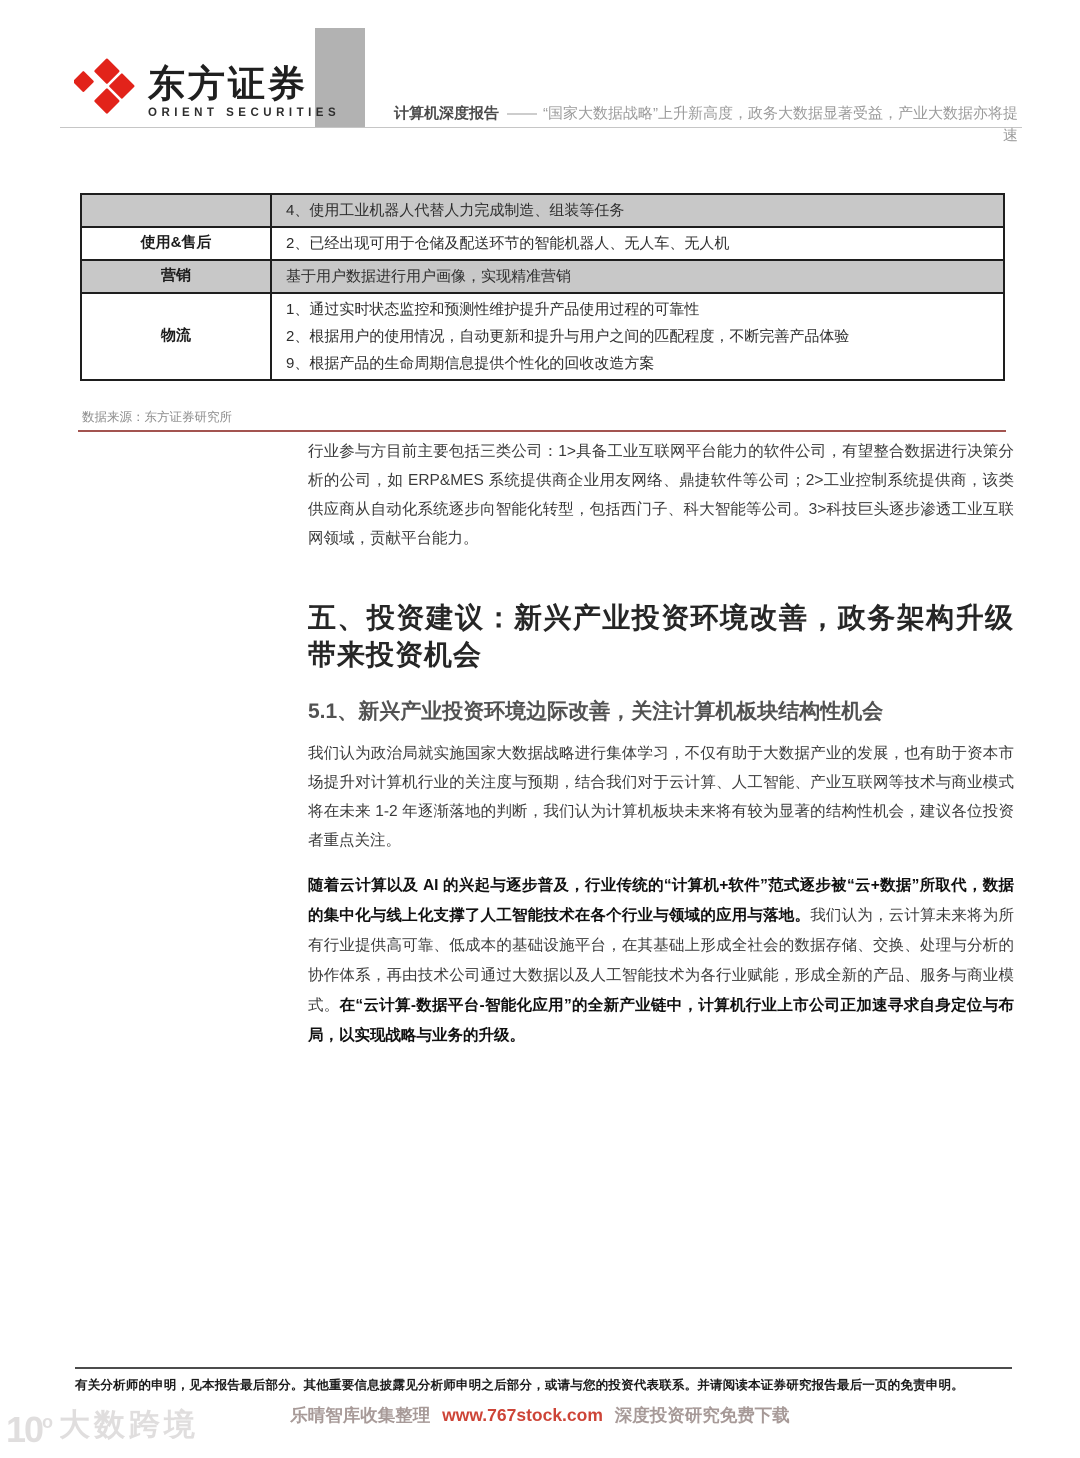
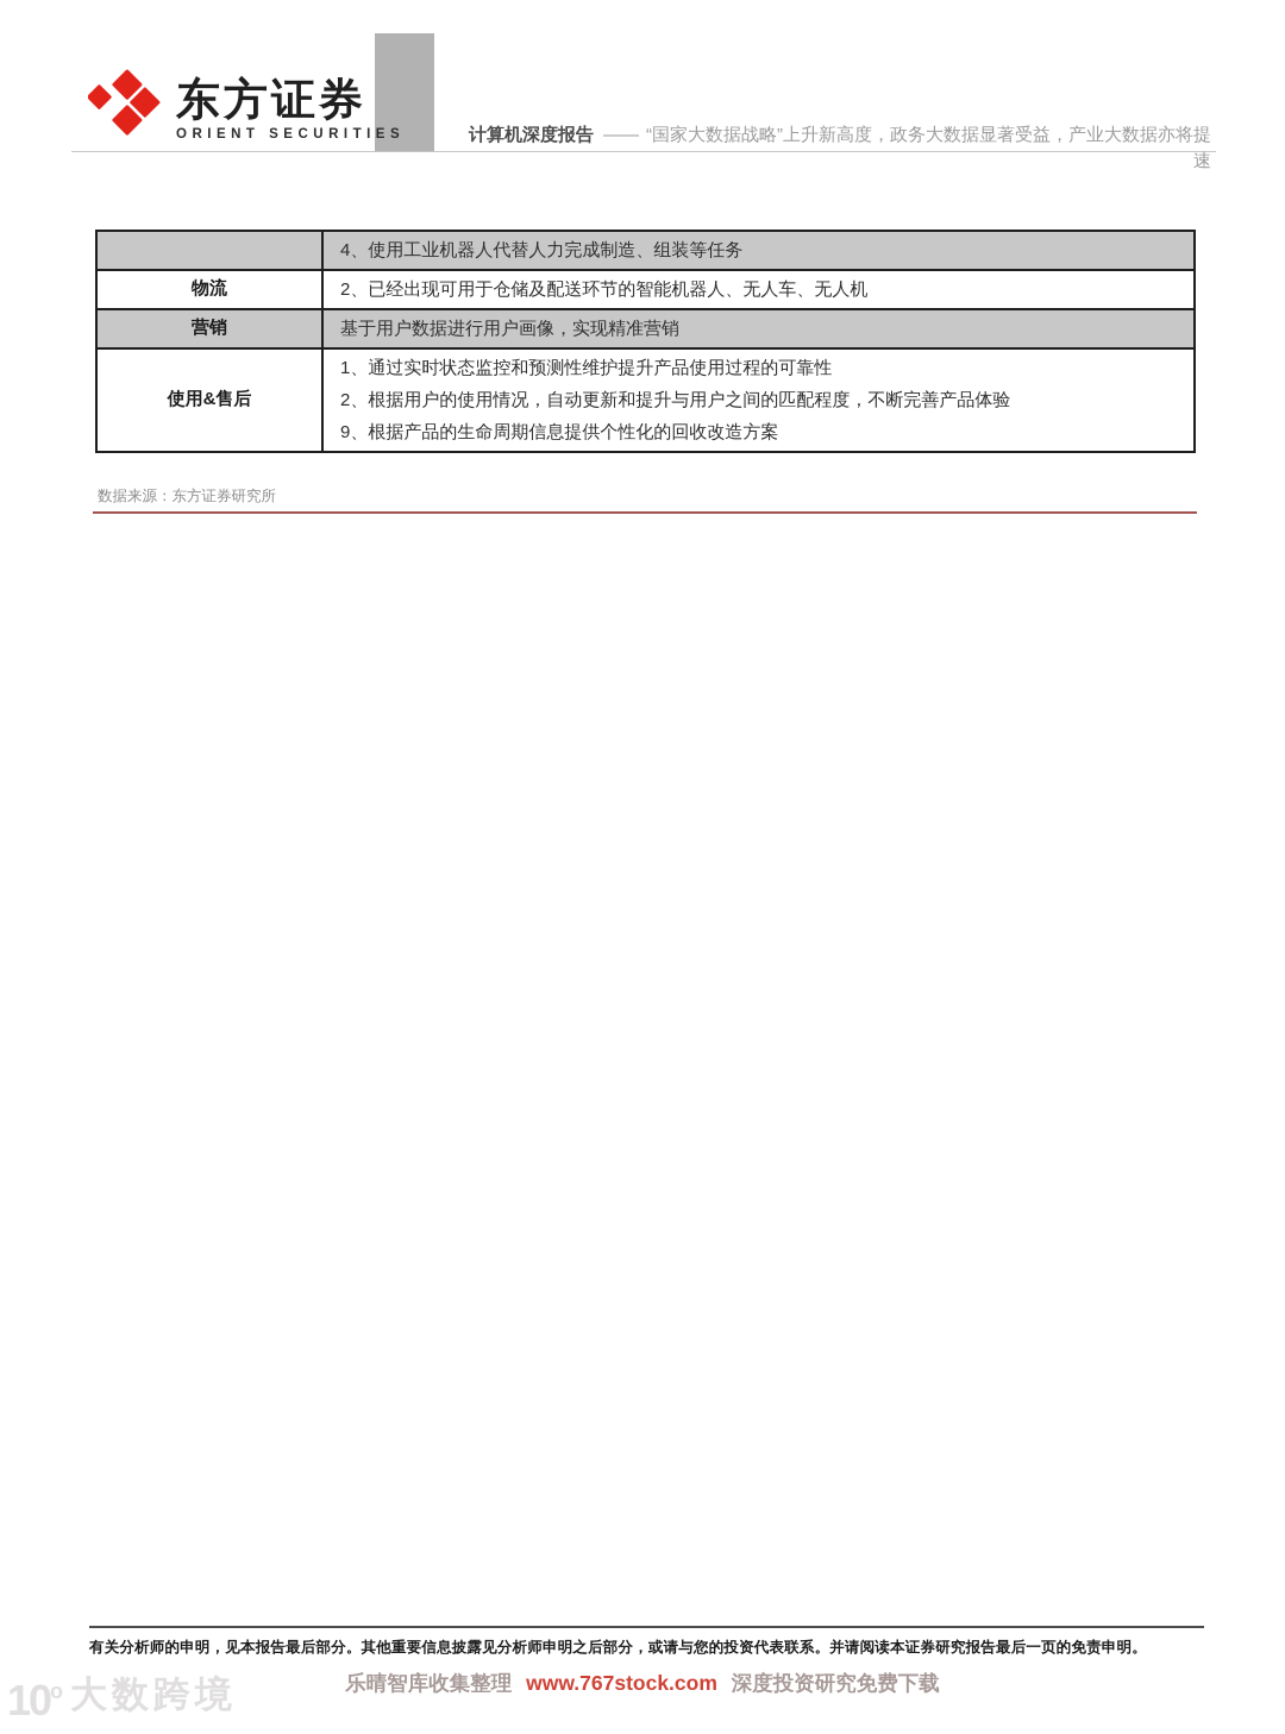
  东方证券
  ORIENT SECURITIES
  计算机深度报告 —— “国家大数据战略”上升新高度，政务大数据显著受益，产业大数据亦将提速
  4、使用工业机器人代替人力完成制造、组装等任务
- 使用&售后
+ 物流
  2、已经出现可用于仓储及配送环节的智能机器人、无人车、无人机
  营销
  基于用户数据进行用户画像，实现精准营销
- 物流
+ 使用&售后
  1、通过实时状态监控和预测性维护提升产品使用过程的可靠性
  2、根据用户的使用情况，自动更新和提升与用户之间的匹配程度，不断完善产品体验
  9、根据产品的生命周期信息提供个性化的回收改造方案
  数据来源：东方证券研究所
- 行业参与方目前主要包括三类公司：1>具备工业互联网平台能力的软件公司，有望整合数据进行决策分析的公司，如 ERP&MES 系统提供商企业用友网络、鼎捷软件等公司；2>工业控制系统提供商，该类供应商从自动化系统逐步向智能化转型，包括西门子、科大智能等公司。3>科技巨头逐步渗透工业互联网领域，贡献平台能力。
- 五、投资建议：新兴产业投资环境改善，政务架构升级带来投资机会
- 5.1、新兴产业投资环境边际改善，关注计算机板块结构性机会
- 我们认为政治局就实施国家大数据战略进行集体学习，不仅有助于大数据产业的发展，也有助于资本市场提升对计算机行业的关注度与预期，结合我们对于云计算、人工智能、产业互联网等技术与商业模式将在未来 1-2 年逐渐落地的判断，我们认为计算机板块未来将有较为显著的结构性机会，建议各位投资者重点关注。
- 随着云计算以及 AI 的兴起与逐步普及，行业传统的“计算机+软件”范式逐步被“云+数据”所取代，数据的集中化与线上化支撑了人工智能技术在各个行业与领域的应用与落地。我们认为，云计算未来将为所有行业提供高可靠、低成本的基础设施平台，在其基础上形成全社会的数据存储、交换、处理与分析的协作体系，再由技术公司通过大数据以及人工智能技术为各行业赋能，形成全新的产品、服务与商业模式。在“云计算-数据平台-智能化应用”的全新产业链中，计算机行业上市公司正加速寻求自身定位与布局，以实现战略与业务的升级。
  有关分析师的申明，见本报告最后部分。其他重要信息披露见分析师申明之后部分，或请与您的投资代表联系。并请阅读本证券研究报告最后一页的免责申明。
  乐晴智库收集整理 www.767stock.com 深度投资研究免费下载
  10o
  大数跨境
